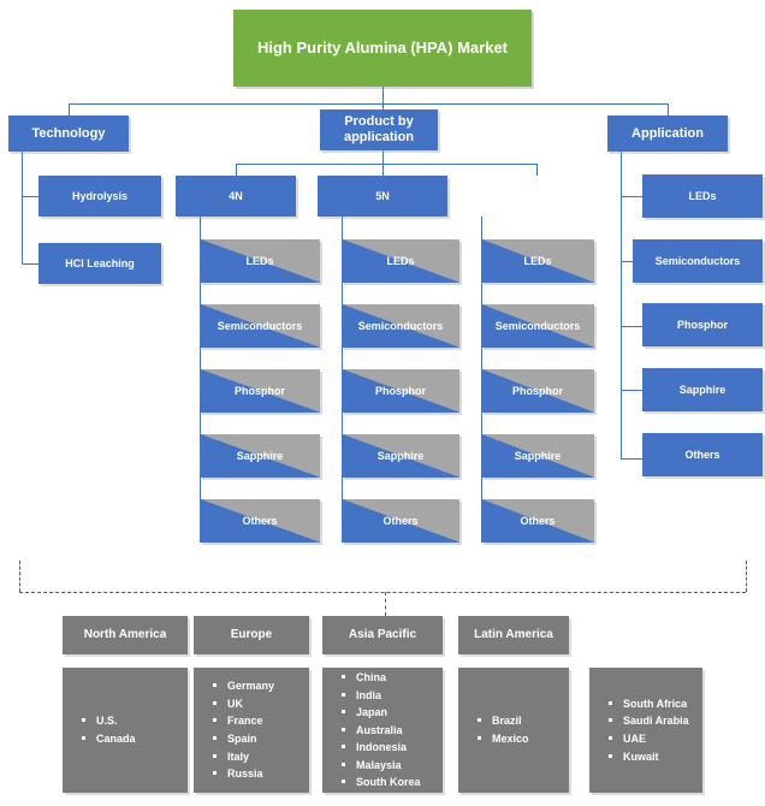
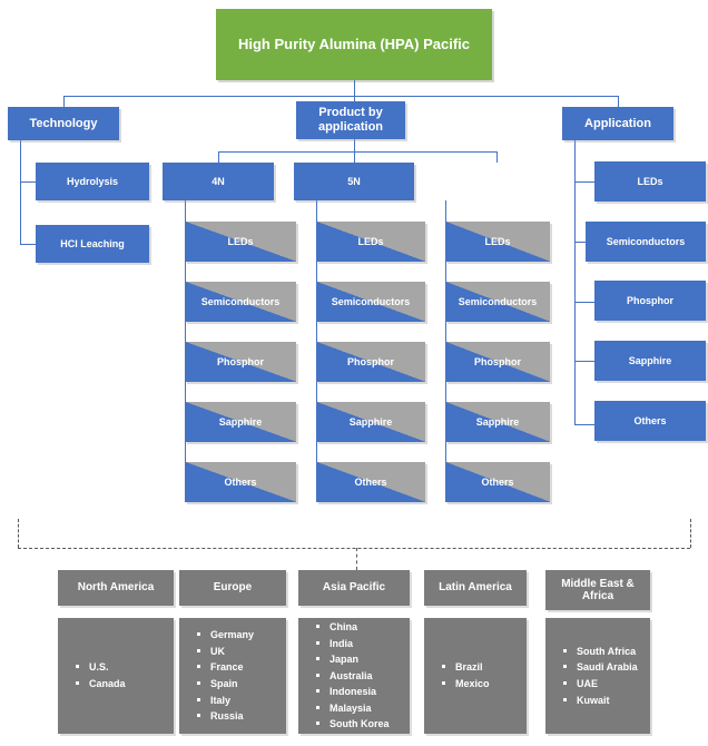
- High Purity Alumina (HPA) Market
+ High Purity Alumina (HPA) Pacific
  Technology
  Hydrolysis
  HCl Leaching
  Product by application
  4N
  LEDs
  Semiconductors
  Phosphor
  Sapphire
  Others
  5N
  LEDs
  Semiconductors
  Phosphor
  Sapphire
  Others
  LEDs
  Semiconductors
  Phosphor
  Sapphire
  Others
  Application
  LEDs
  Semiconductors
  Phosphor
  Sapphire
  Others
  North America
  Europe
  Asia Pacific
  Latin America
+ Middle East & Africa
  U.S.
  Canada
  Germany
  UK
  France
  Spain
  Italy
  Russia
  China
  India
  Japan
  Australia
  Indonesia
  Malaysia
  South Korea
  Brazil
  Mexico
  South Africa
  Saudi Arabia
  UAE
  Kuwait
